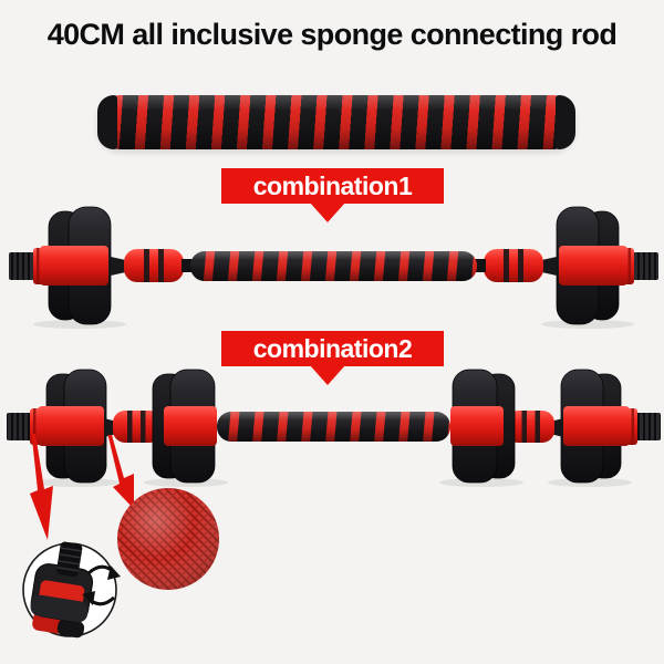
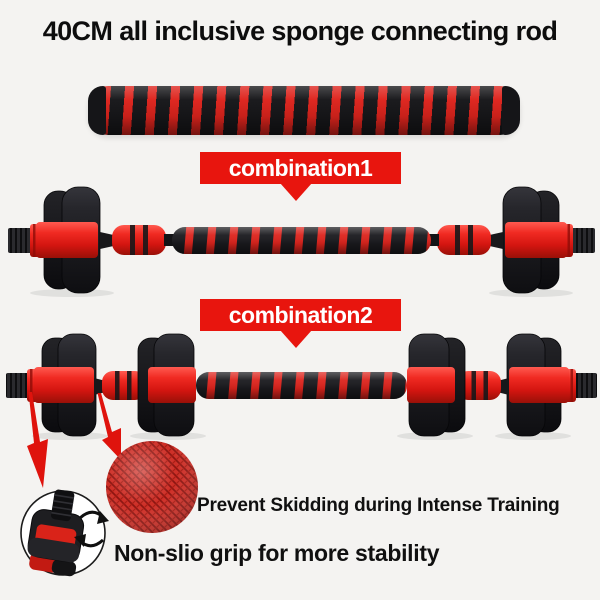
  40CM all inclusive sponge connecting rod
  combination1
  combination2
+ Prevent Skidding during Intense Training
+ Non-slio grip for more stability
